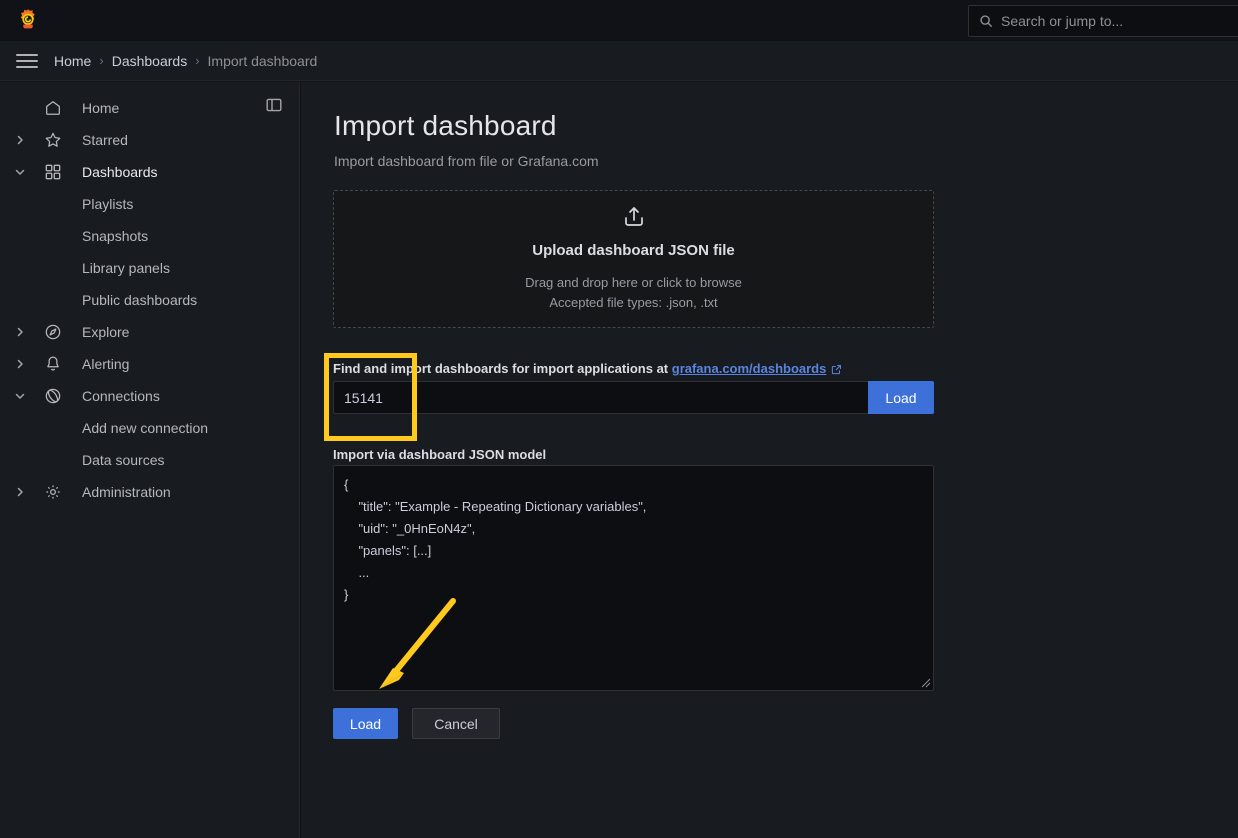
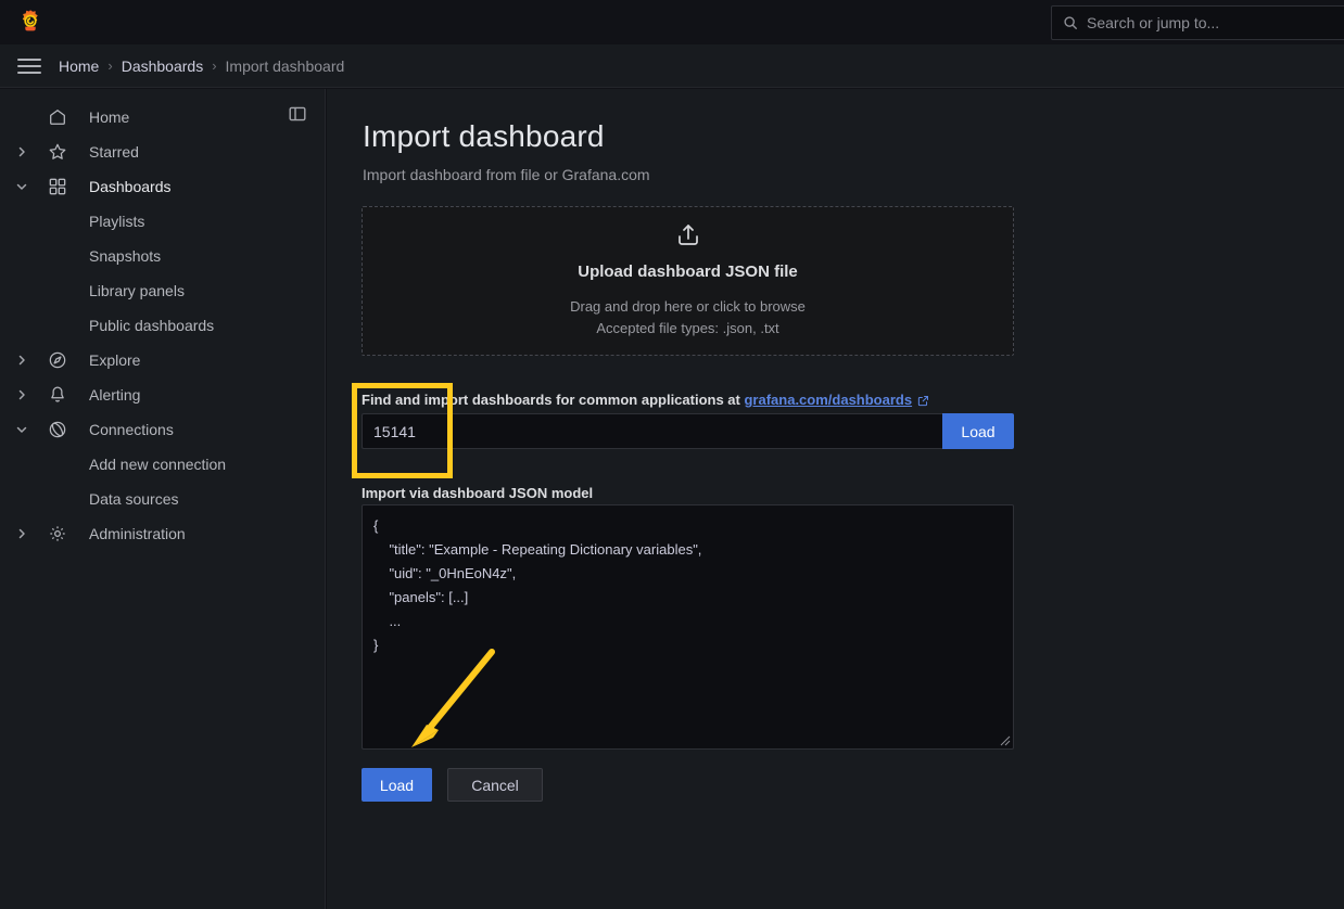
  Search or jump to...
  Home
  ›
  Dashboards
  ›
  Import dashboard
  Home
  Starred
  Dashboards
  Playlists
  Snapshots
  Library panels
  Public dashboards
  Explore
  Alerting
  Connections
  Add new connection
  Data sources
  Administration
  Import dashboard
  Import dashboard from file or Grafana.com
  Upload dashboard JSON file
  Drag and drop here or click to browse
  Accepted file types: .json, .txt
- Find and import dashboards for import applications at grafana.com/dashboards
+ Find and import dashboards for common applications at grafana.com/dashboards
  15141
  Load
  Import via dashboard JSON model
  {
  "title": "Example - Repeating Dictionary variables",
  "uid": "_0HnEoN4z",
  "panels": [...]
  ...
  }
  Load
  Cancel
